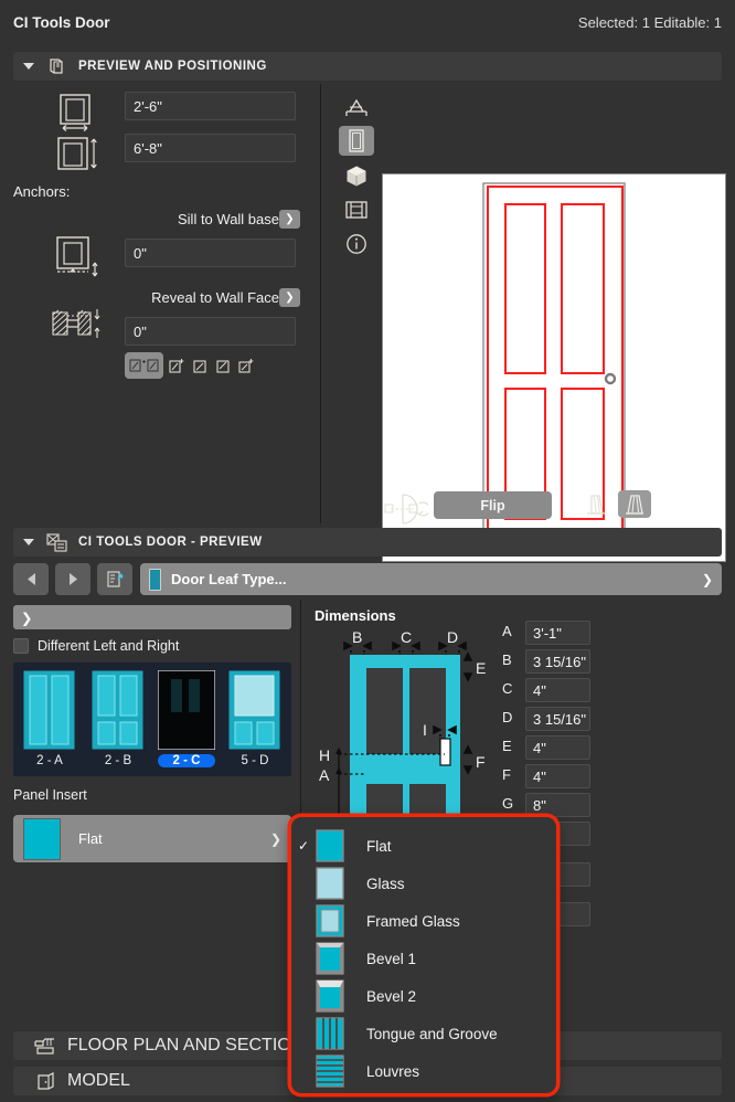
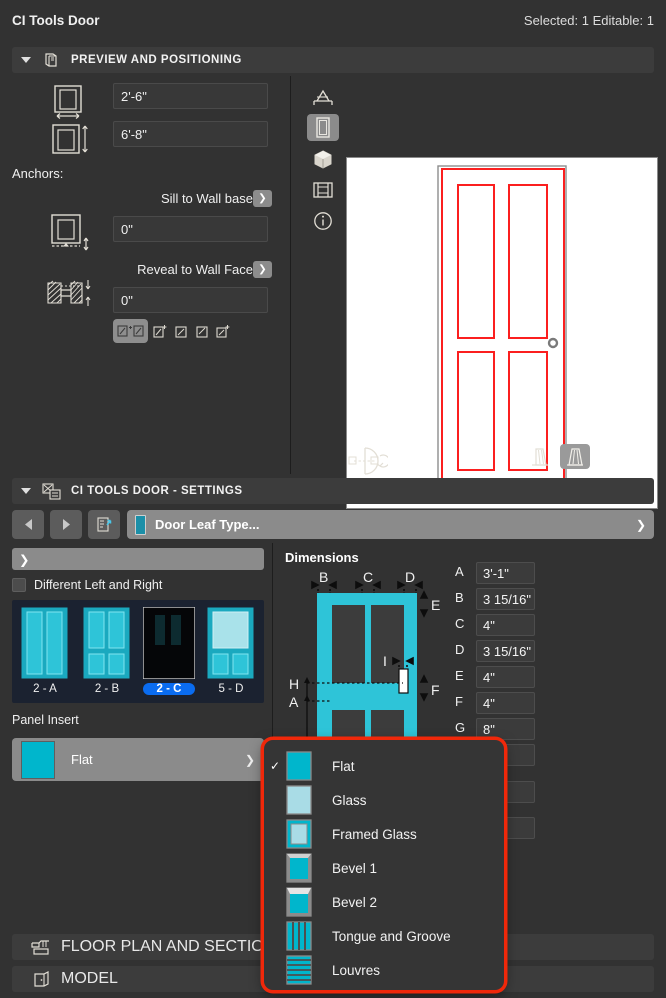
  CI Tools Door
  Selected: 1 Editable: 1
  PREVIEW AND POSITIONING
  2'-6"
  6'-8"
  Anchors:
  Sill to Wall base
  ❯
  0"
  Reveal to Wall Face
  ❯
  0"
- Flip
- CI TOOLS DOOR - PREVIEW
+ CI TOOLS DOOR - SETTINGS
  Door Leaf Type...
  ❯
  ❯
  Different Left and Right
  2 - A
  2 - B
  2 - C
  5 - D
  Panel Insert
  Flat
  ❯
  Dimensions
  B
  C
  D
  E
  F
  H
  A
  I
  A
  3'-1"
  B
  3 15/16"
  C
  4"
  D
  3 15/16"
  E
  4"
  F
  4"
  G
  8"
  FLOOR PLAN AND SECTIO
  MODEL
  ✓
  Flat
  Glass
  Framed Glass
  Bevel 1
  Bevel 2
  Tongue and Groove
  Louvres
